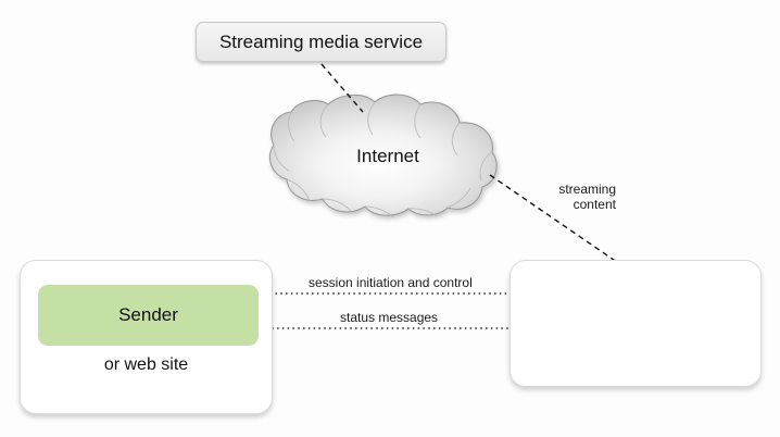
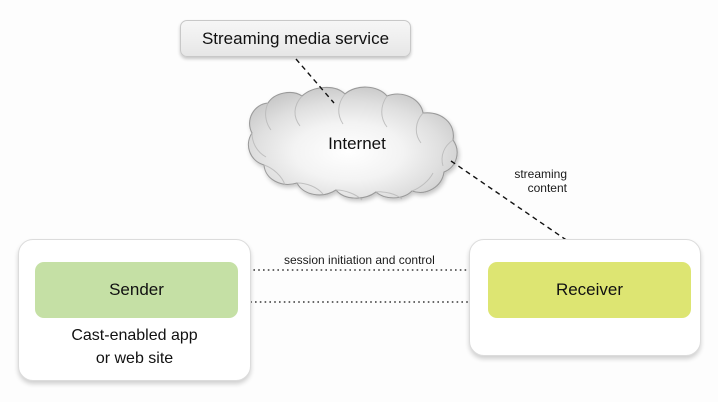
  Streaming media service
  Internet
  Sender
+ Cast-enabled app
  or web site
+ Receiver
  streaming
  content
  session initiation and control
- status messages
